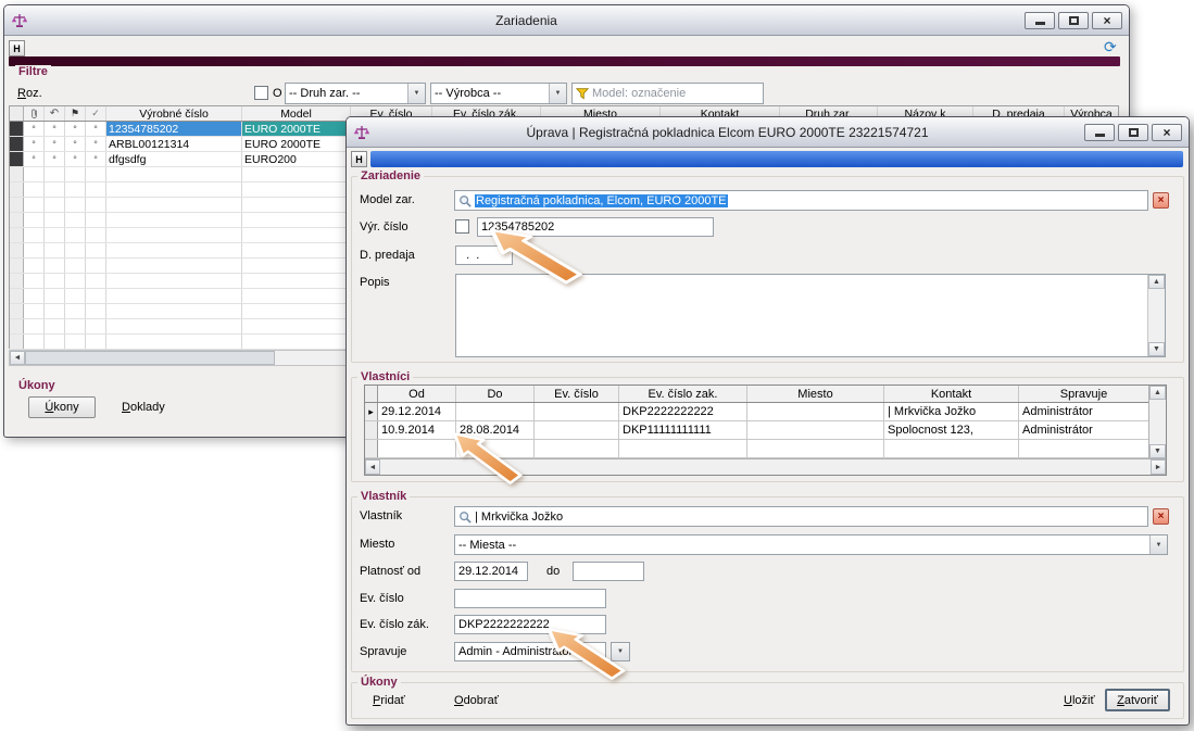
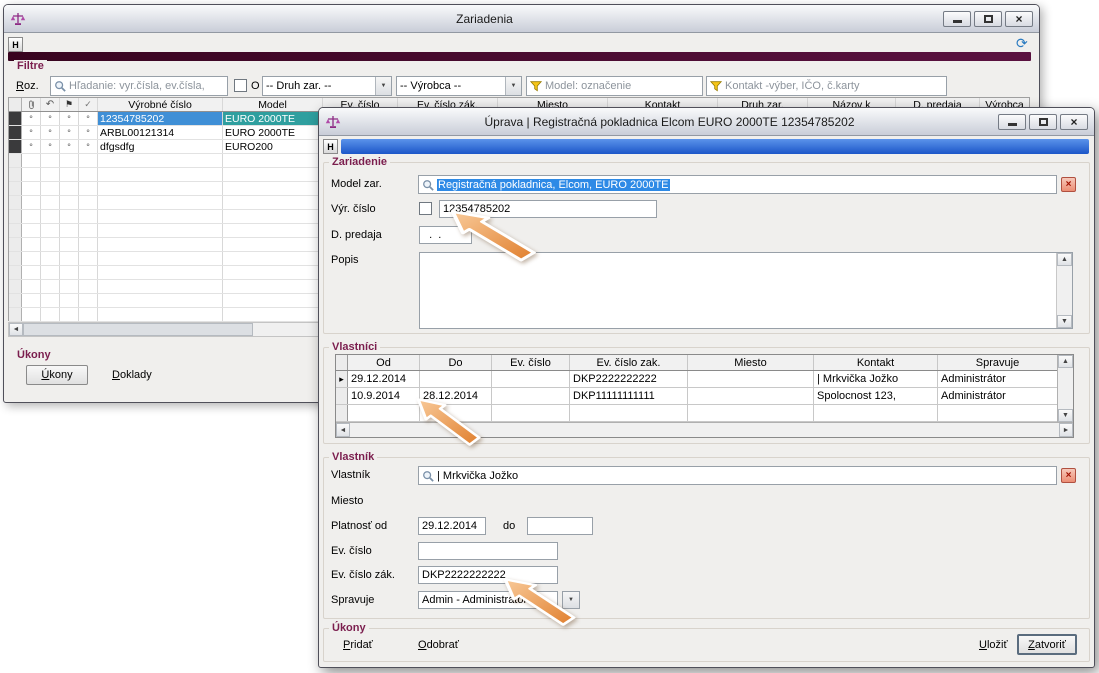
  Zariadenia
  ×
  H
  ⟳
  Filtre
  Roz.
+ Hľadanie: vyr.čísla, ev.čísla,
  O
  -- Druh zar. --
  -- Výrobca --
  Model: označenie
+ Kontakt -výber, IČO, č.karty
  ↶
  ⚑
  ✓
  Výrobné číslo
  Model
  Ev. číslo
  Ev. číslo zák.
  Miesto
  Kontakt
  Druh zar.
  Názov k
  D. predaja
  Výrobca
  °
  °
  °
  °
  12354785202
  EURO 2000TE
  °
  °
  °
  °
  ARBL00121314
  EURO 2000TE
  °
  °
  °
  °
  dfgsdfg
  EURO200
  Úkony
  Úkony
  Doklady
- Úprava | Registračná pokladnica Elcom EURO 2000TE 23221574721
+ Úprava | Registračná pokladnica Elcom EURO 2000TE 12354785202
  ×
  H
  Zariadenie
  Model zar.
  Registračná pokladnica, Elcom, EURO 2000TE
  ×
  Výr. číslo
  12354785202
  D. predaja
  . .
  Popis
  Vlastníci
  Od
  Do
  Ev. číslo
  Ev. číslo zak.
  Miesto
  Kontakt
  Spravuje
  ▸
  29.12.2014
  DKP2222222222
  | Mrkvička Jožko
  Administrátor
  10.9.2014
- 28.08.2014
+ 28.12.2014
  DKP11111111111
  Spolocnost 123,
  Administrátor
  Vlastník
  Vlastník
  | Mrkvička Jožko
  ×
  Miesto
- -- Miesta --
  Platnosť od
  29.12.2014
  do
  Ev. číslo
  Ev. číslo zák.
  DKP2222222222
  Spravuje
  Admin - Administráto
  Úkony
  Pridať
  Odobrať
  Uložiť
  Zatvoriť
